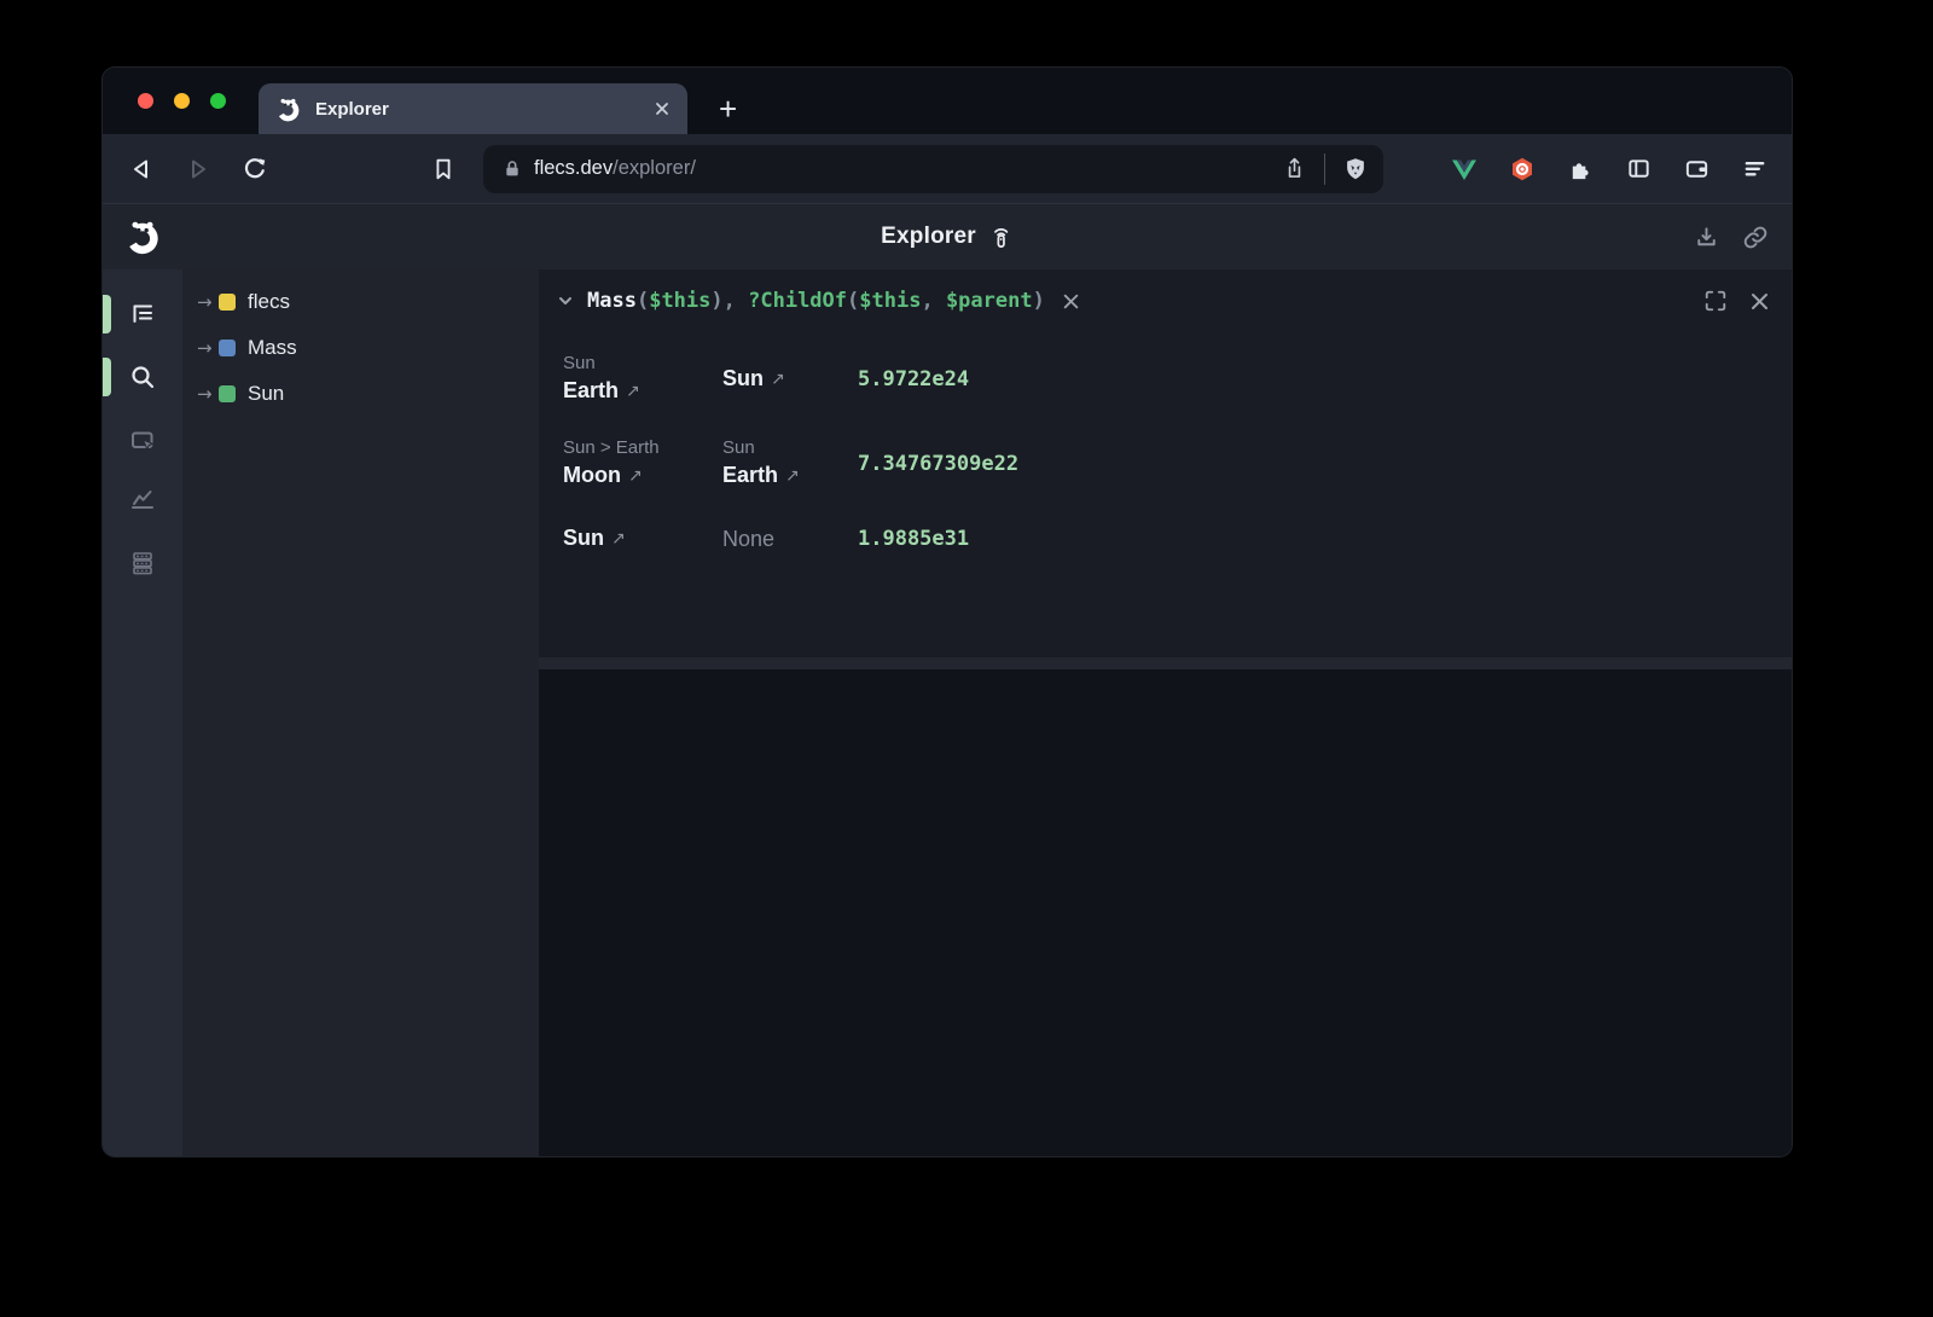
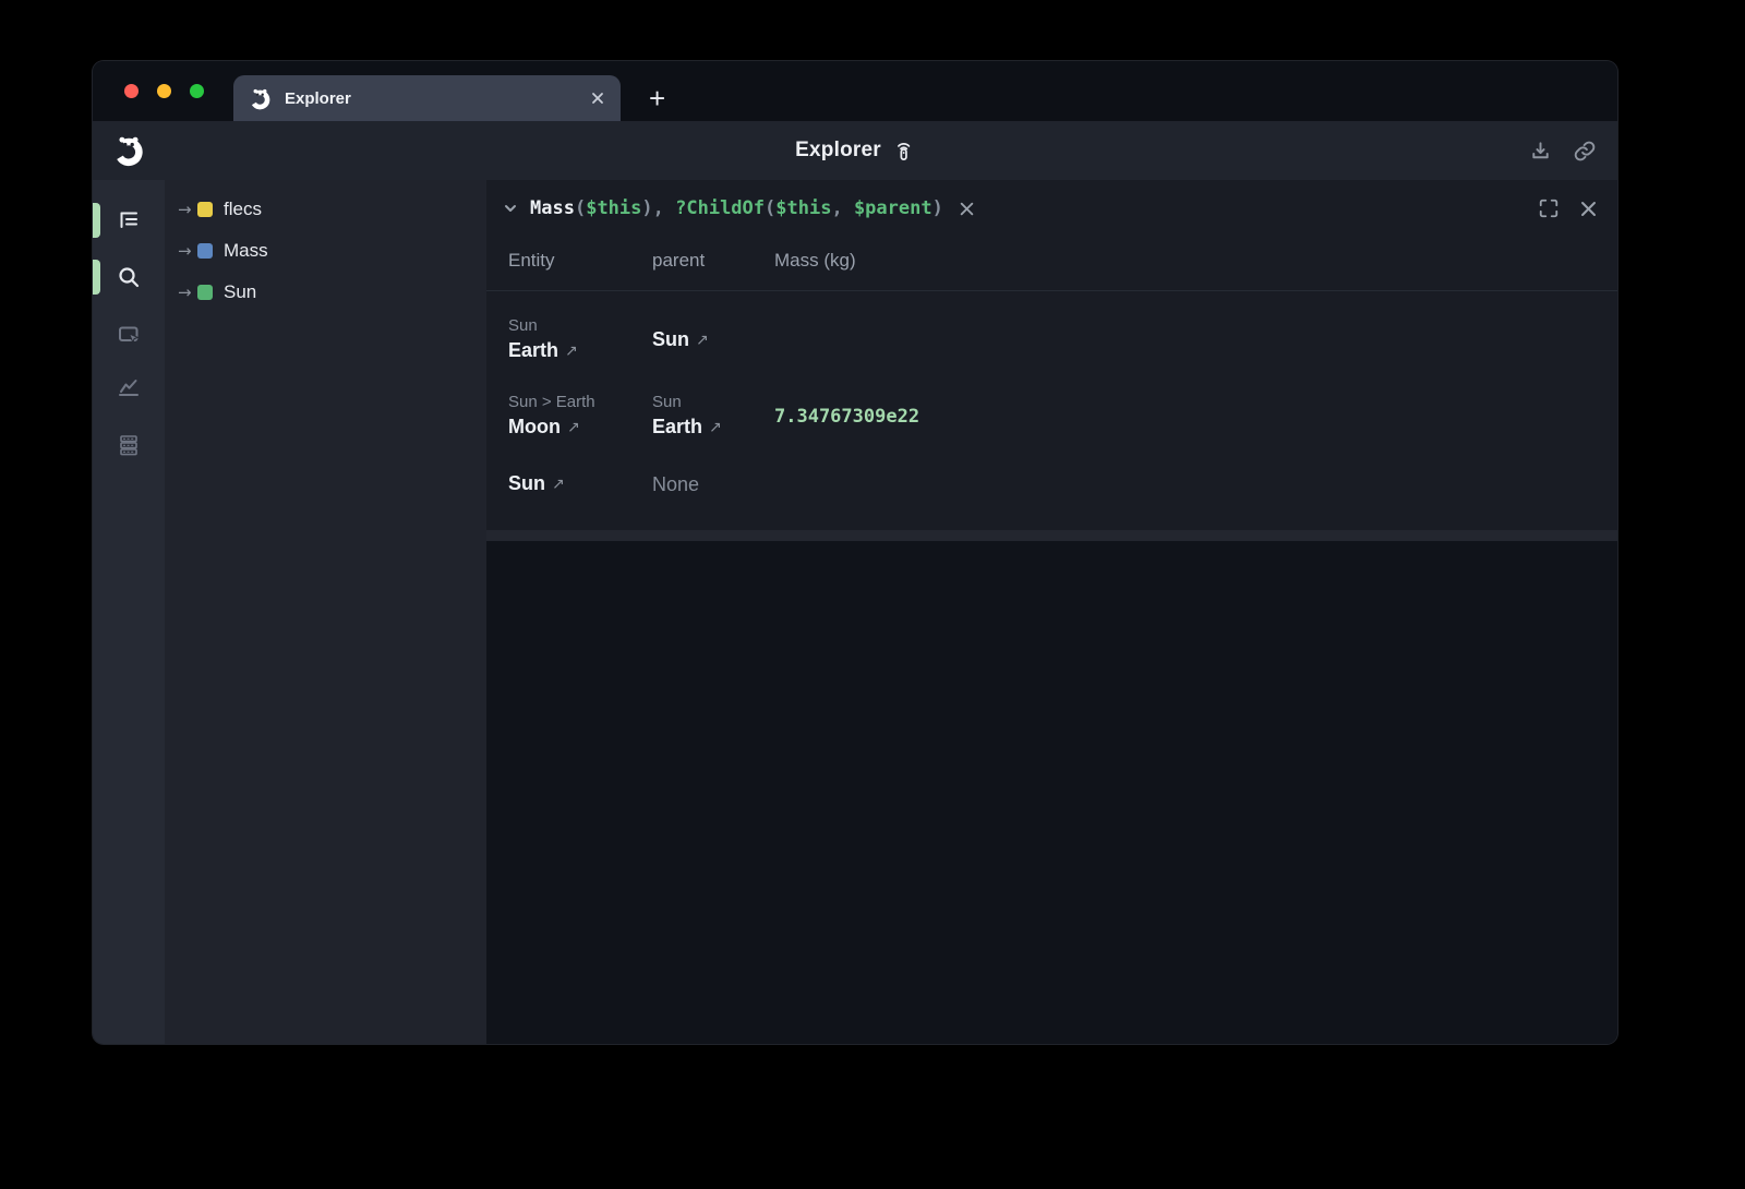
  Explorer
  +
- flecs.dev
- /explorer/
  Explorer
  →
  flecs
  →
  Mass
  →
  Sun
  Mass
  (
  $this
  )
  ,
  ?ChildOf
  (
  $this
  ,
  $parent
  )
+ Entity
+ parent
+ Mass (kg)
  Sun
  Earth ↗
  Sun ↗
- 5.9722e24
  Sun > Earth
  Moon ↗
  Sun
  Earth ↗
  7.34767309e22
  Sun ↗
  None
- 1.9885e31
